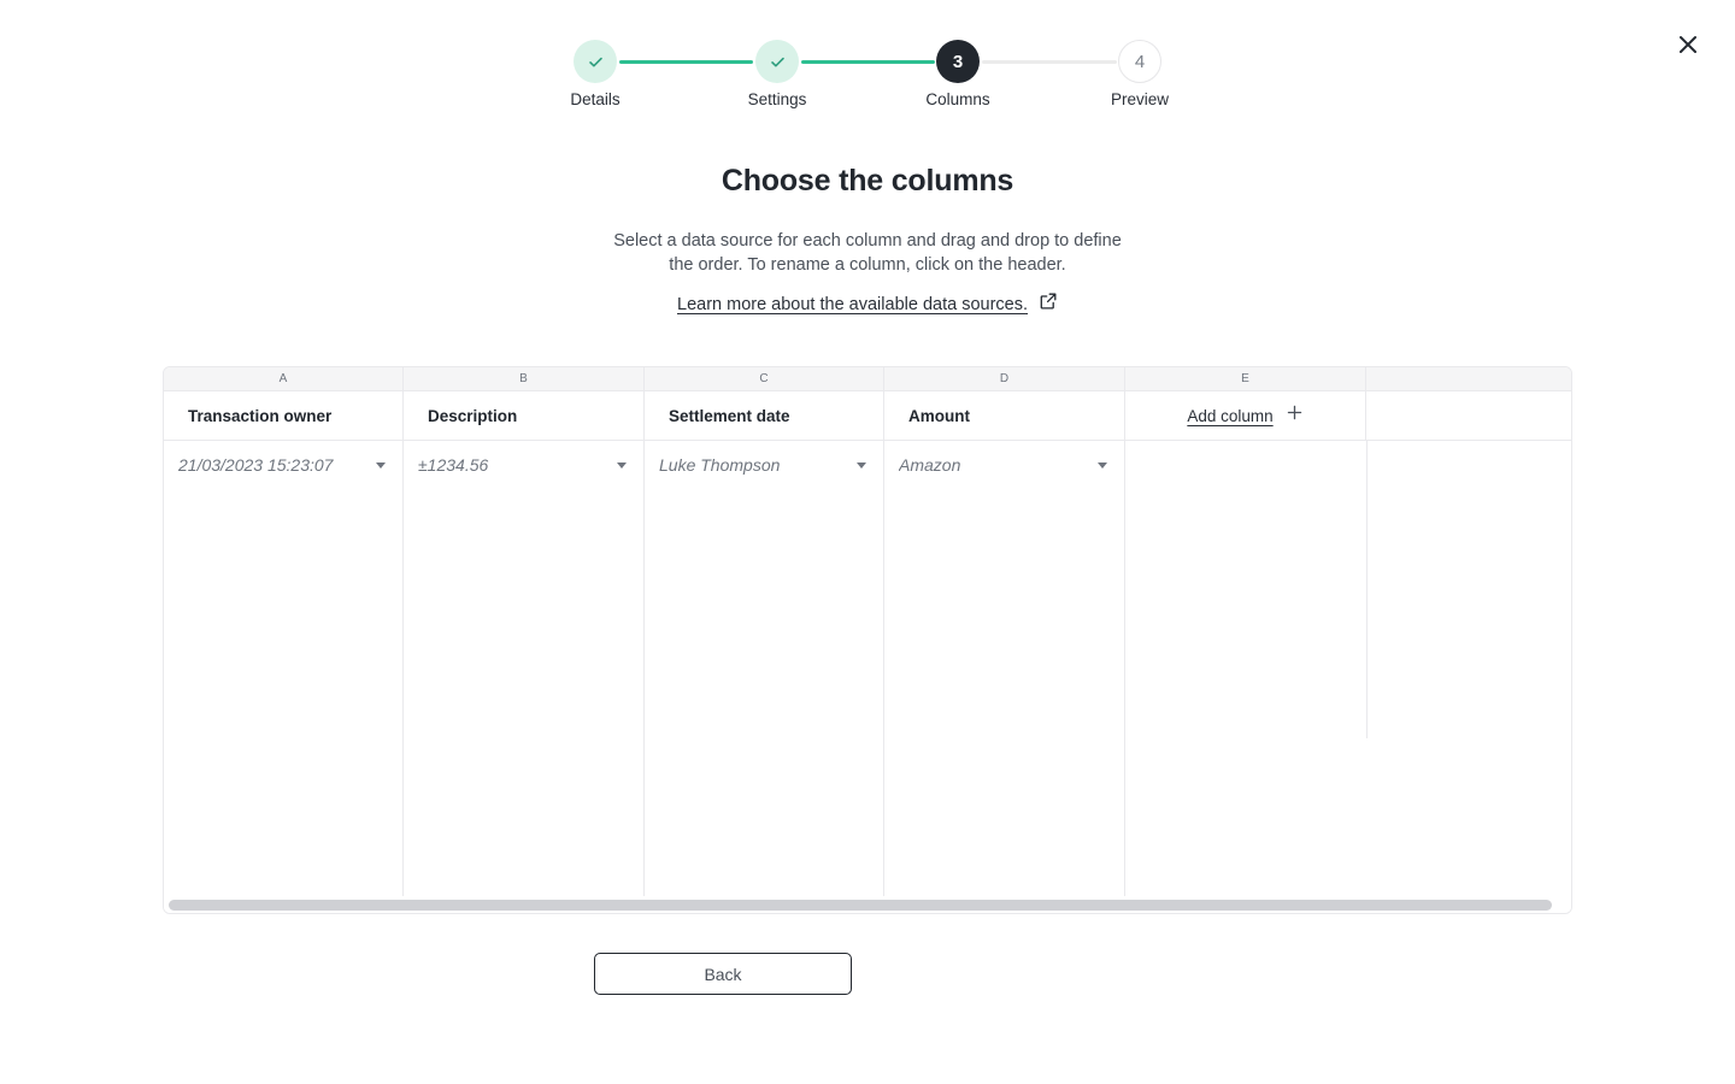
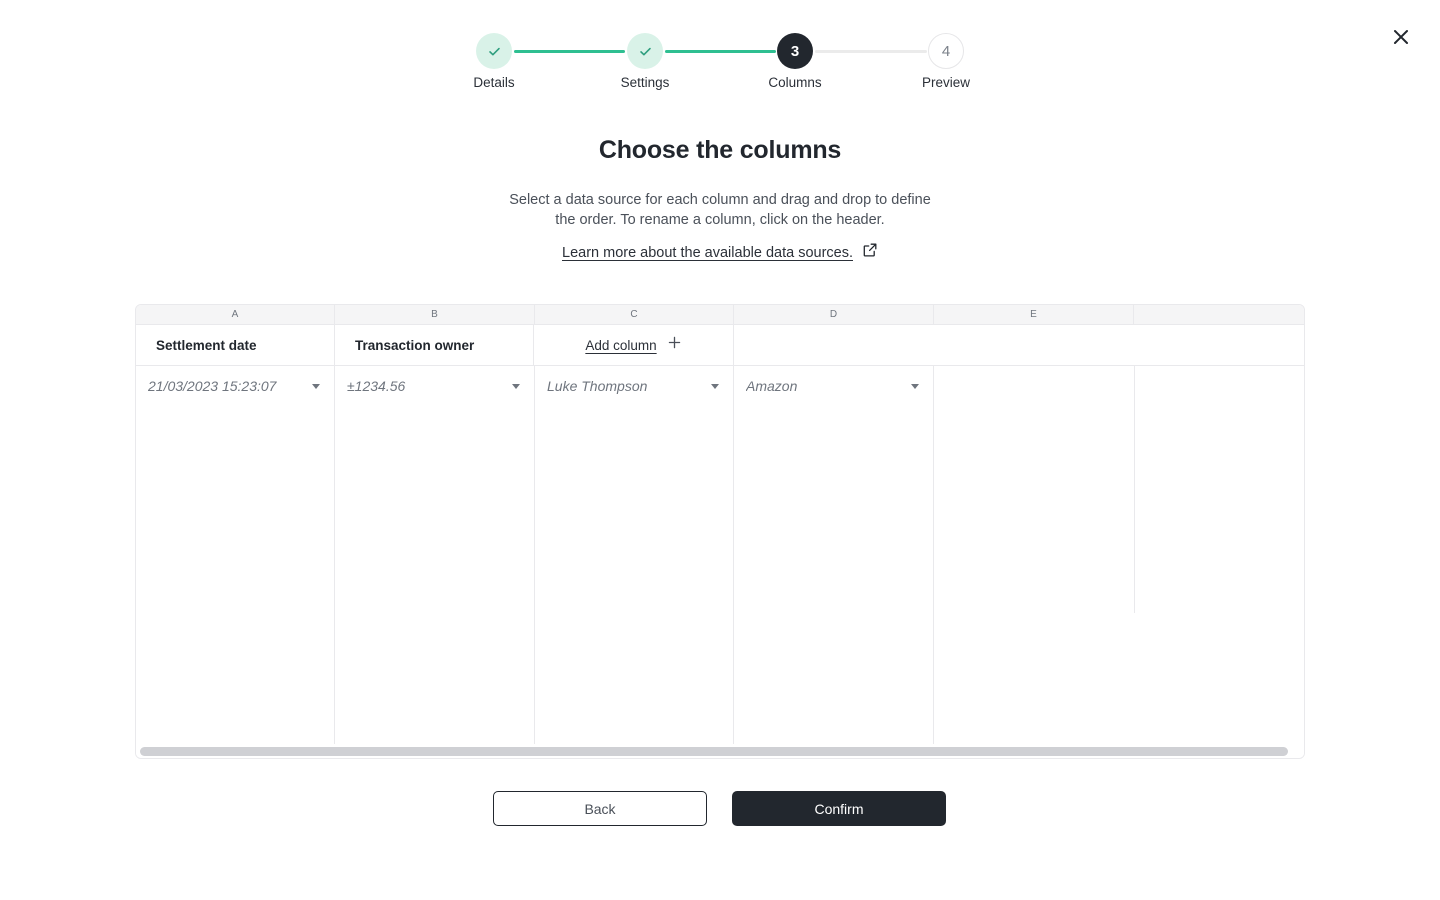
  3
  4
  Details
  Settings
  Columns
  Preview
  Choose the columns
  Select a data source for each column and drag and drop to define the order. To rename a column, click on the header.
  Learn more about the available data sources.
  A
  B
  C
  D
  E
- Transaction owner
+ Settlement date
- Description
- Settlement date
+ Transaction owner
- Amount
  Add column
  21/03/2023 15:23:07
  ±1234.56
  Luke Thompson
  Amazon
  Back
+ Confirm
